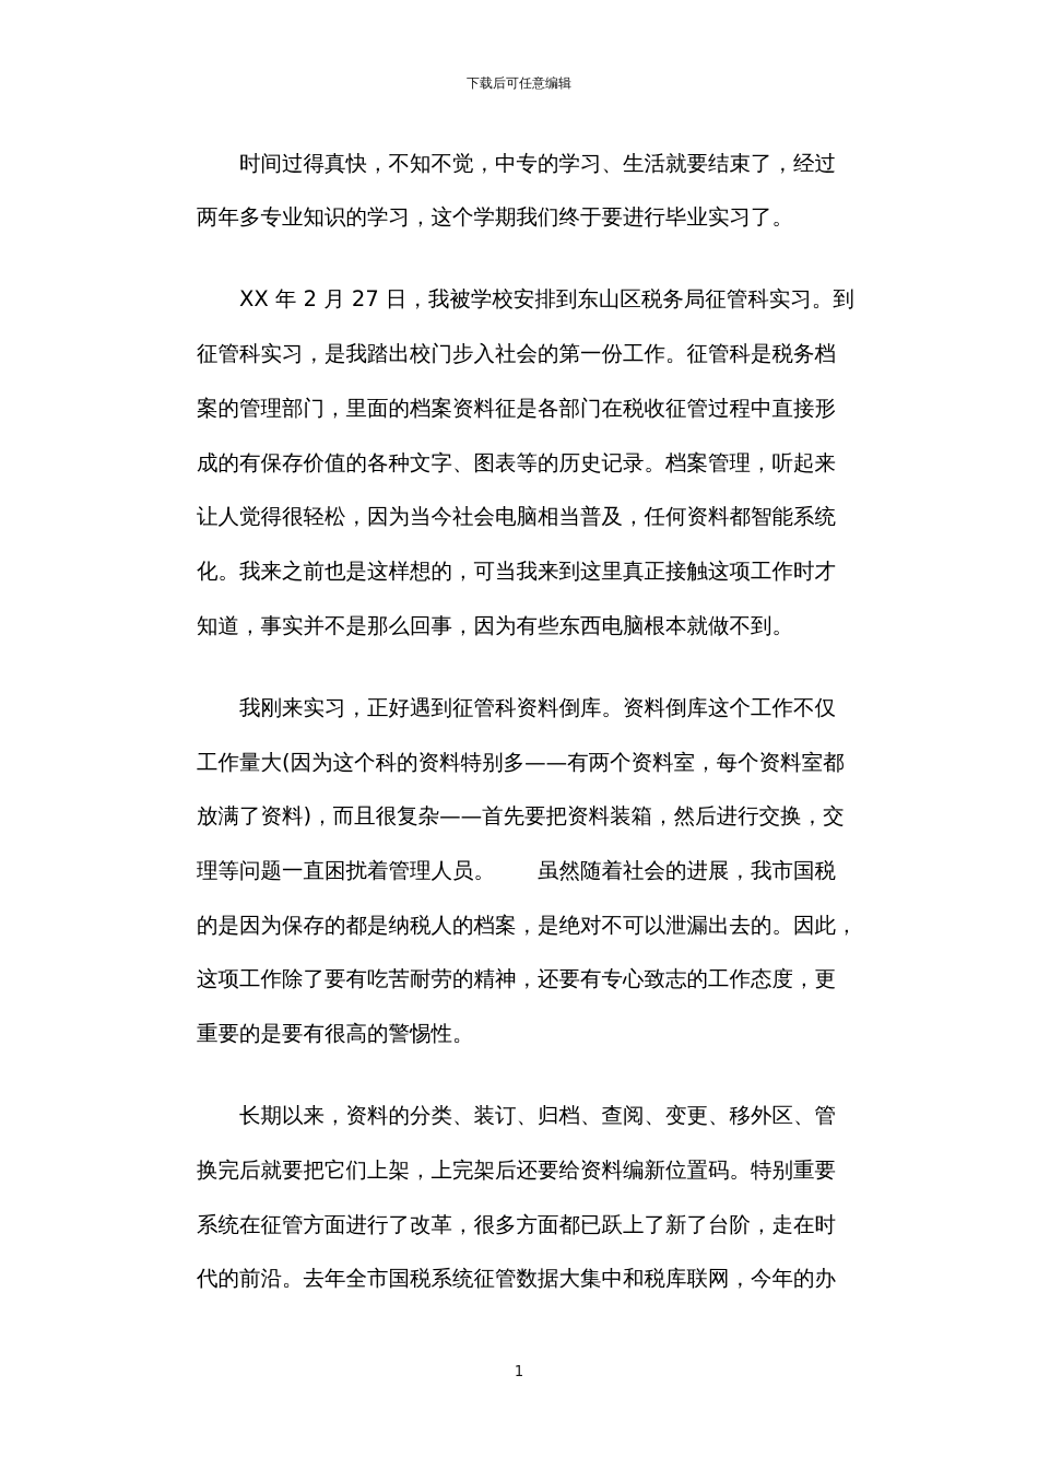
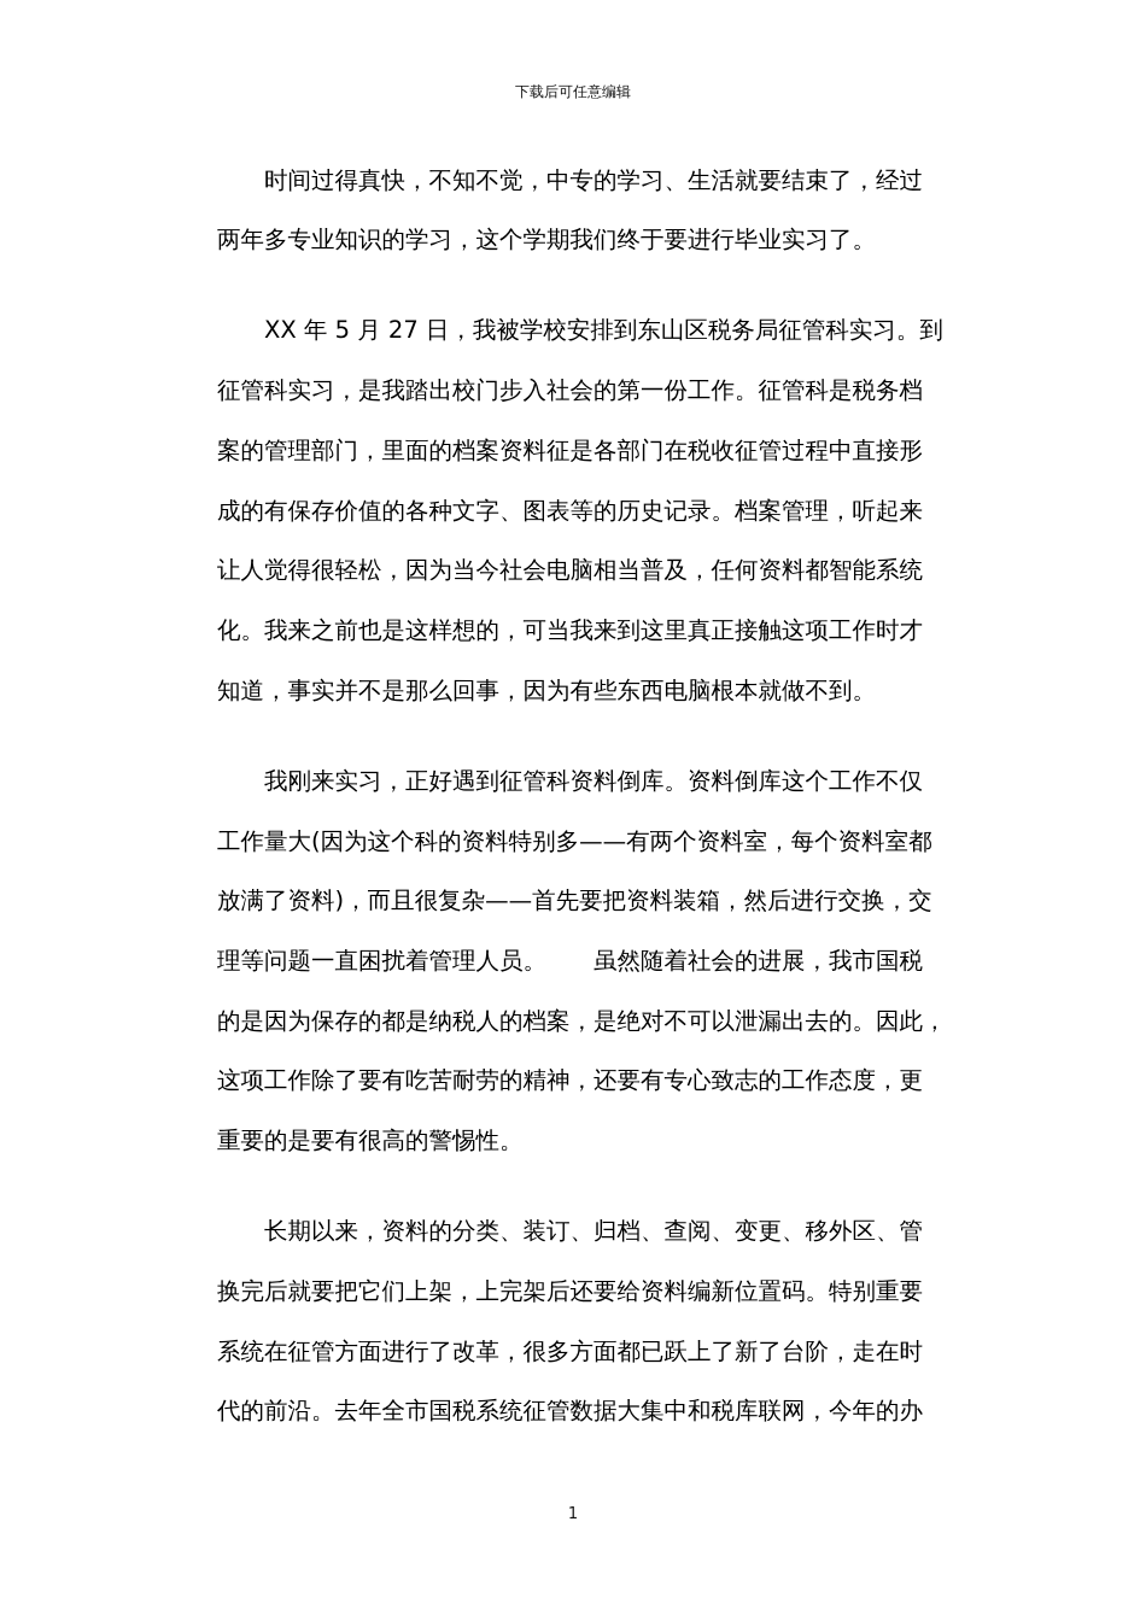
  下载后可任意编辑
  时间过得真快，不知不觉，中专的学习、生活就要结束了，经过
  两年多专业知识的学习，这个学期我们终于要进行毕业实习了。
- XX 年 2 月 27 日，我被学校安排到东山区税务局征管科实习。到
+ XX 年 5 月 27 日，我被学校安排到东山区税务局征管科实习。到
  征管科实习，是我踏出校门步入社会的第一份工作。征管科是税务档
  案的管理部门，里面的档案资料征是各部门在税收征管过程中直接形
  成的有保存价值的各种文字、图表等的历史记录。档案管理，听起来
  让人觉得很轻松，因为当今社会电脑相当普及，任何资料都智能系统
  化。我来之前也是这样想的，可当我来到这里真正接触这项工作时才
  知道，事实并不是那么回事，因为有些东西电脑根本就做不到。
  我刚来实习，正好遇到征管科资料倒库。资料倒库这个工作不仅
  工作量大(因为这个科的资料特别多——有两个资料室，每个资料室都
  放满了资料)，而且很复杂——首先要把资料装箱，然后进行交换，交
  理等问题一直困扰着管理人员。 虽然随着社会的进展，我市国税
  的是因为保存的都是纳税人的档案，是绝对不可以泄漏出去的。因此，
  这项工作除了要有吃苦耐劳的精神，还要有专心致志的工作态度，更
  重要的是要有很高的警惕性。
  长期以来，资料的分类、装订、归档、查阅、变更、移外区、管
  换完后就要把它们上架，上完架后还要给资料编新位置码。特别重要
  系统在征管方面进行了改革，很多方面都已跃上了新了台阶，走在时
  代的前沿。去年全市国税系统征管数据大集中和税库联网，今年的办
  1
